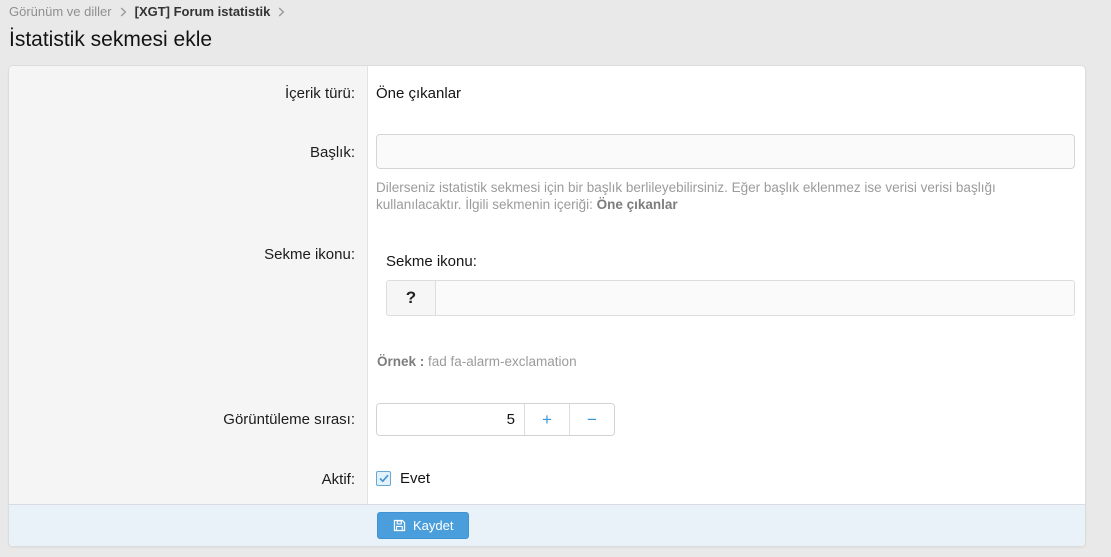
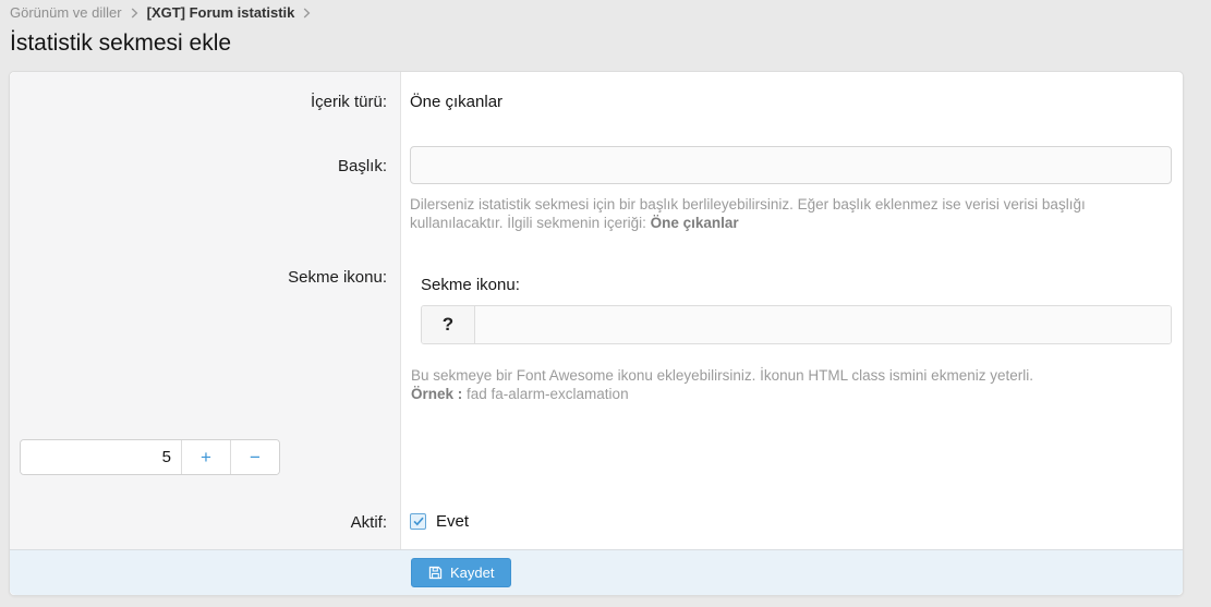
  Görünüm ve diller
  [XGT] Forum istatistik
  İstatistik sekmesi ekle
  İçerik türü:
  Öne çıkanlar
  Başlık:
  Dilerseniz istatistik sekmesi için bir başlık berlileyebilirsiniz. Eğer başlık eklenmez ise verisi verisi başlığı kullanılacaktır. İlgili sekmenin içeriği: Öne çıkanlar
  Sekme ikonu:
  Sekme ikonu:
  ?
+ Bu sekmeye bir Font Awesome ikonu ekleyebilirsiniz. İkonun HTML class ismini ekmeniz yeterli.
  Örnek : fad fa-alarm-exclamation
- Görüntüleme sırası:
  5
  +
  −
  Aktif:
  Evet
  Kaydet
